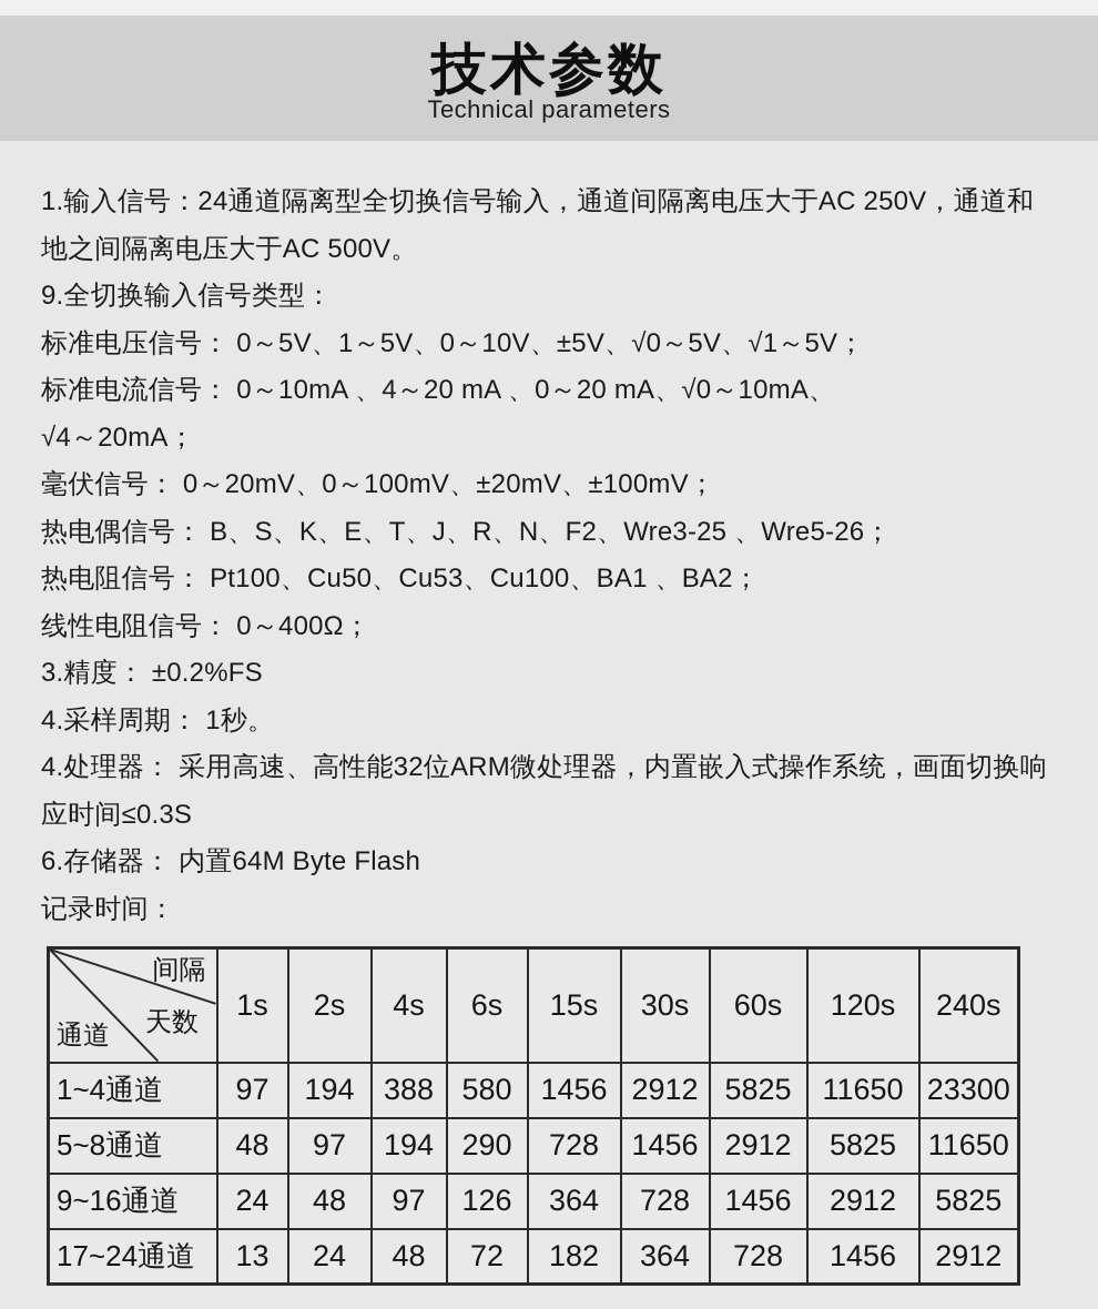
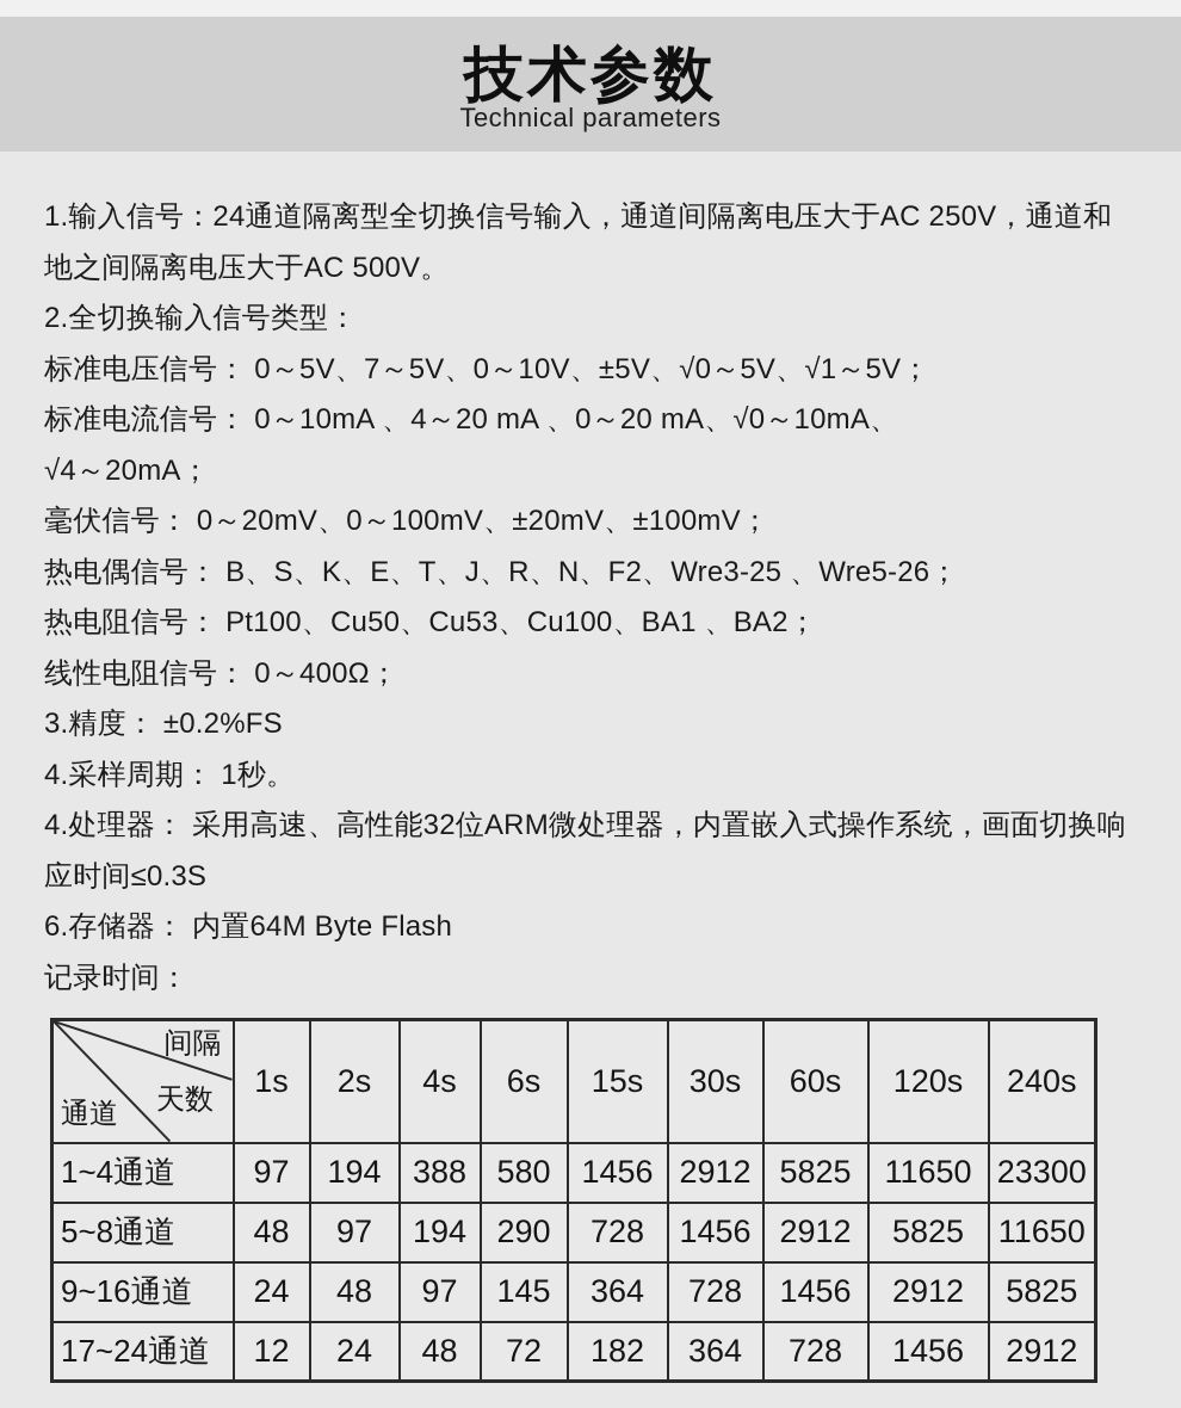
  技术参数
  Technical parameters
  1.输入信号：24通道隔离型全切换信号输入，通道间隔离电压大于AC 250V，通道和
  地之间隔离电压大于AC 500V。
- 9.全切换输入信号类型：
+ 2.全切换输入信号类型：
- 标准电压信号： 0～5V、1～5V、0～10V、±5V、√0～5V、√1～5V；
+ 标准电压信号： 0～5V、7～5V、0～10V、±5V、√0～5V、√1～5V；
  标准电流信号： 0～10mA 、4～20 mA 、0～20 mA、√0～10mA、
  √4～20mA；
  毫伏信号： 0～20mV、0～100mV、±20mV、±100mV；
  热电偶信号： B、S、K、E、T、J、R、N、F2、Wre3-25 、Wre5-26；
  热电阻信号： Pt100、Cu50、Cu53、Cu100、BA1 、BA2；
  线性电阻信号： 0～400Ω；
  3.精度： ±0.2%FS
  4.采样周期： 1秒。
  4.处理器： 采用高速、高性能32位ARM微处理器，内置嵌入式操作系统，画面切换响
  应时间≤0.3S
  6.存储器： 内置64M Byte Flash
  记录时间：
  间隔 天数 通道	1s	2s	4s	6s	15s	30s	60s	120s	240s
  1~4通道	97	194	388	580	1456	2912	5825	11650	23300
  5~8通道	48	97	194	290	728	1456	2912	5825	11650
- 9~16通道	24	48	97	126	364	728	1456	2912	5825
+ 9~16通道	24	48	97	145	364	728	1456	2912	5825
- 17~24通道	13	24	48	72	182	364	728	1456	2912
+ 17~24通道	12	24	48	72	182	364	728	1456	2912
